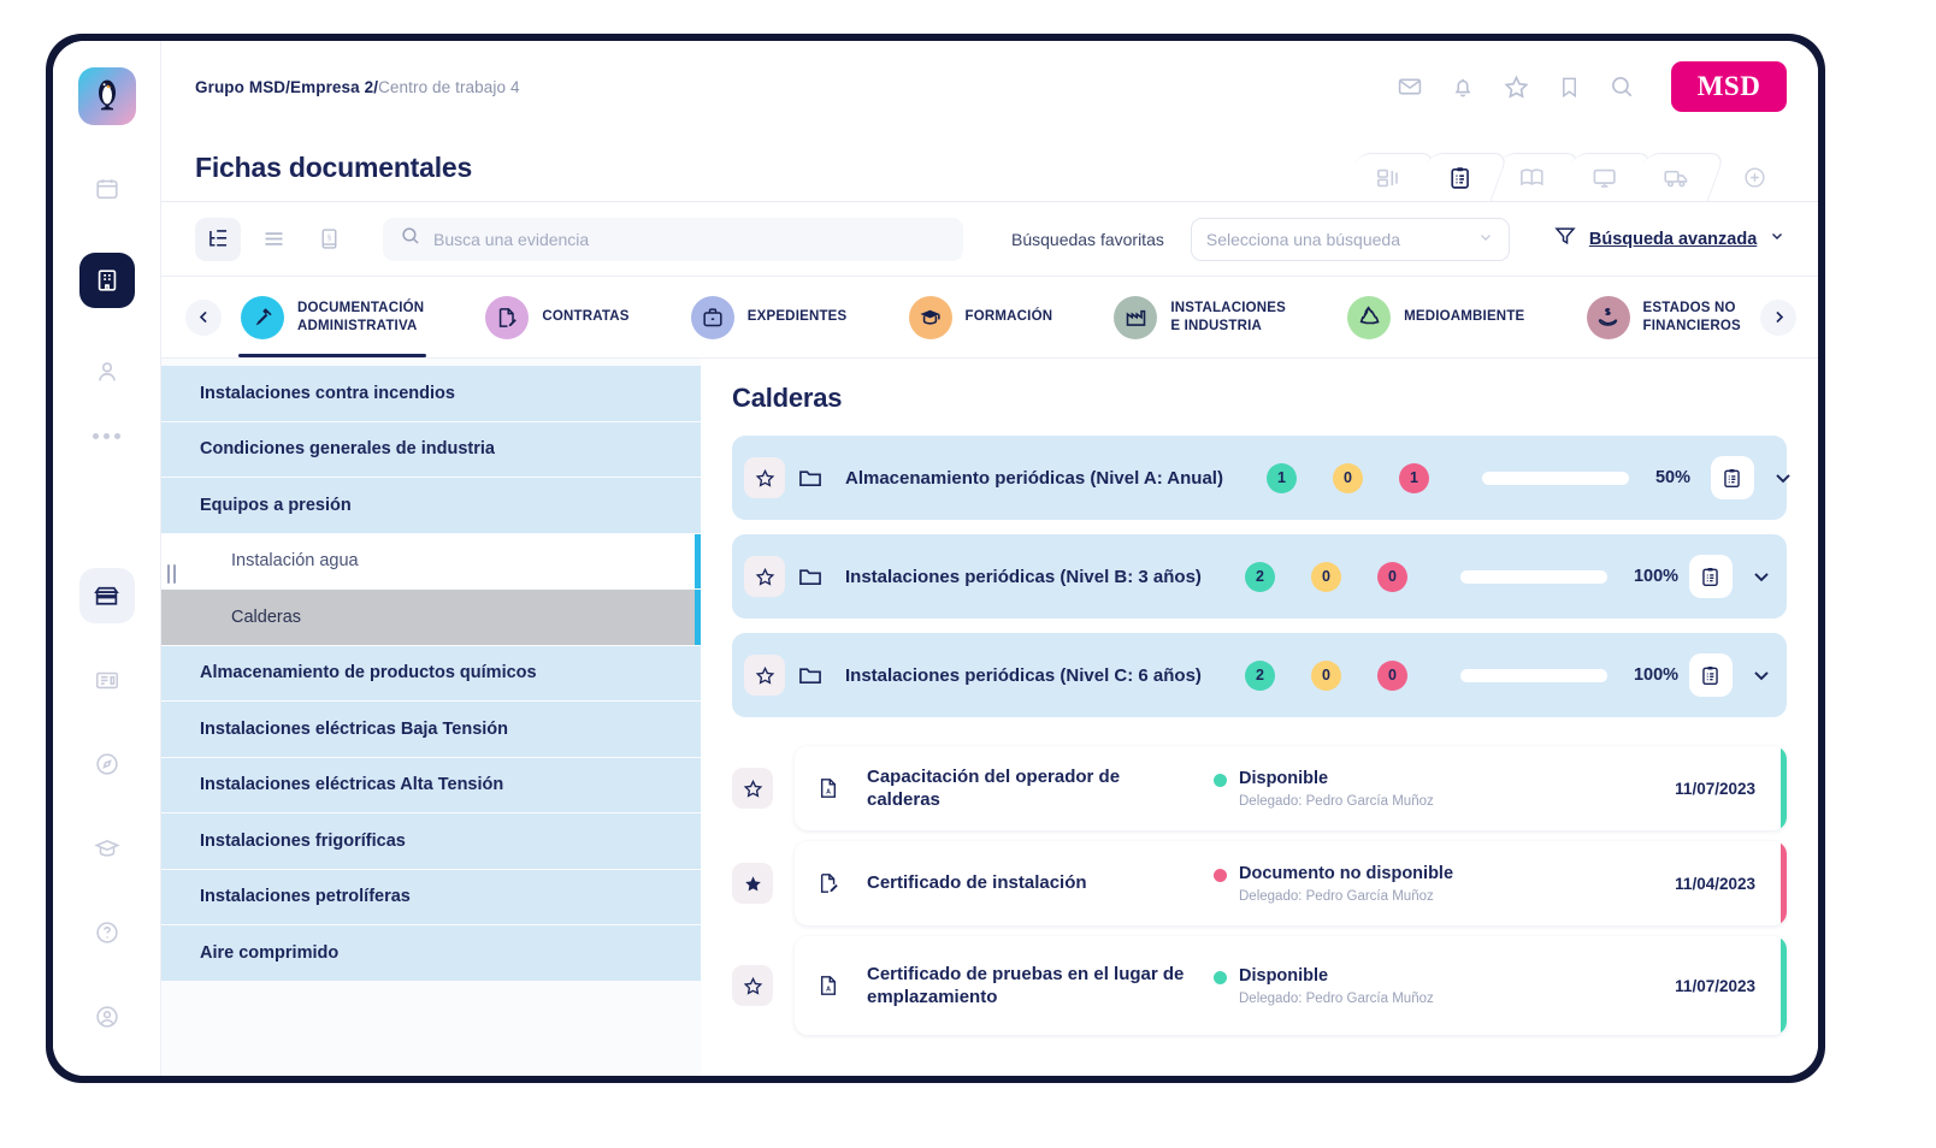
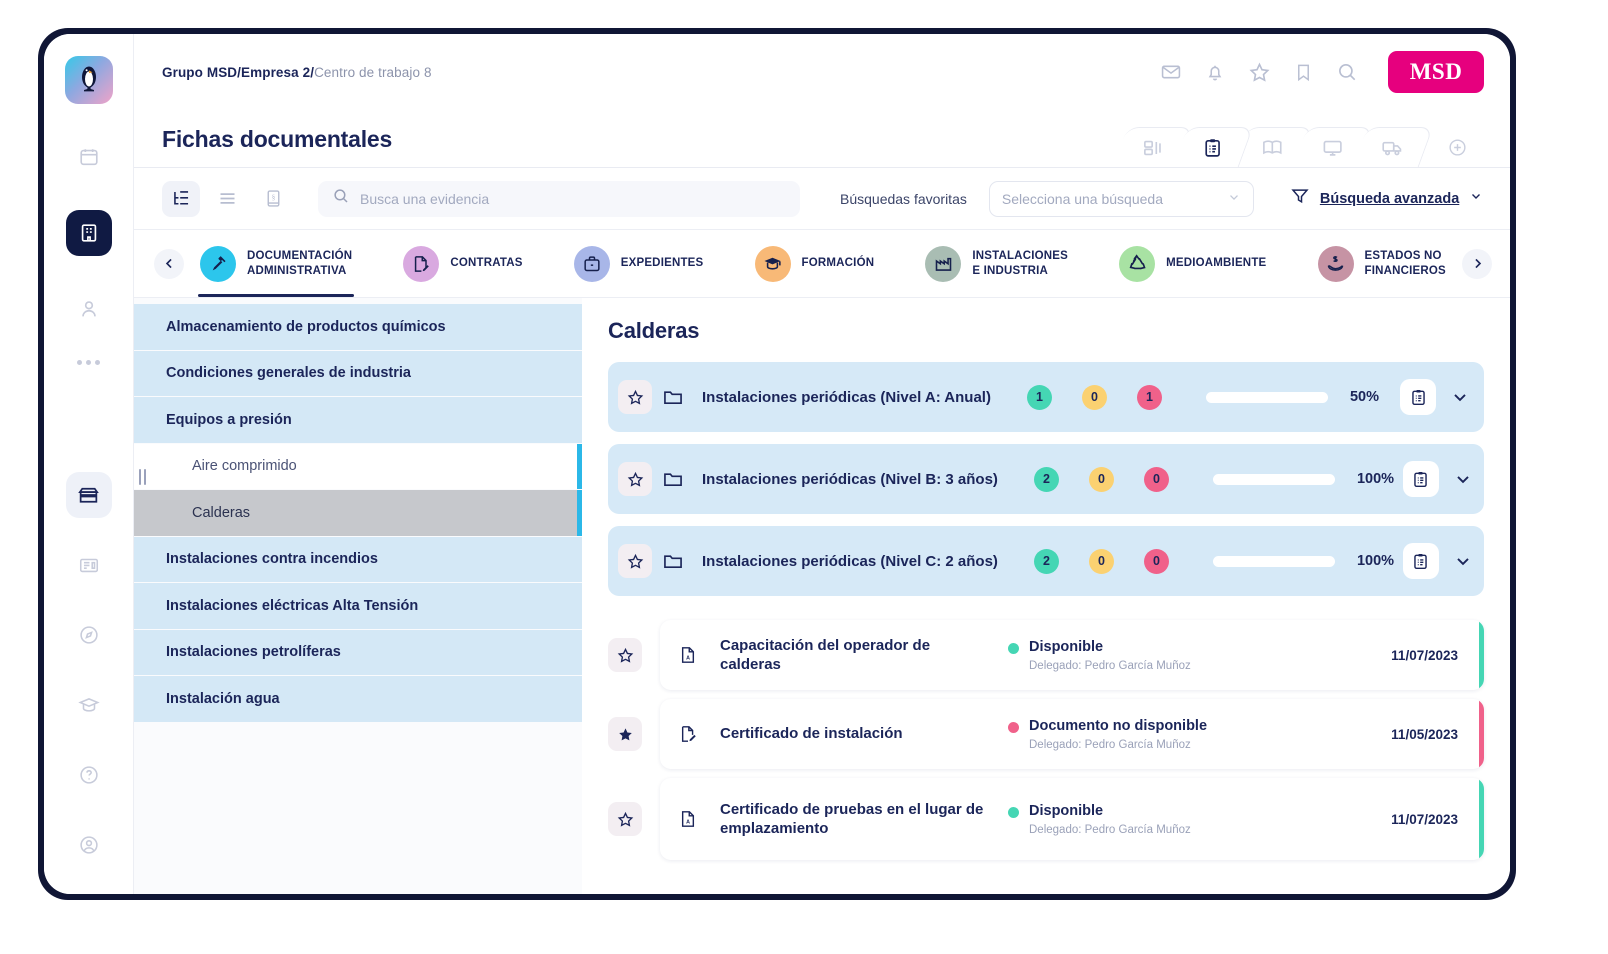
- Grupo MSD/Empresa 2/Centro de trabajo 4
+ Grupo MSD/Empresa 2/Centro de trabajo 8
  MSD
  Fichas documentales
  §
  Busca una evidencia
  Búsquedas favoritas
  Selecciona una búsqueda
  Búsqueda avanzada
  DOCUMENTACIÓN
  ADMINISTRATIVA
  CONTRATAS
  EXPEDIENTES
  FORMACIÓN
  INSTALACIONES
  E INDUSTRIA
  MEDIOAMBIENTE
  ESTADOS NO
  FINANCIEROS
- Instalaciones contra incendios
+ Almacenamiento de productos químicos
  Condiciones generales de industria
  Equipos a presión
- Instalación agua
+ Aire comprimido
  Calderas
- Almacenamiento de productos químicos
+ Instalaciones contra incendios
- Instalaciones eléctricas Baja Tensión
  Instalaciones eléctricas Alta Tensión
- Instalaciones frigoríficas
  Instalaciones petrolíferas
- Aire comprimido
+ Instalación agua
  Calderas
- Almacenamiento periódicas (Nivel A: Anual)
+ Instalaciones periódicas (Nivel A: Anual)
  1
  0
  1
  50%
  Instalaciones periódicas (Nivel B: 3 años)
  2
  0
  0
  100%
- Instalaciones periódicas (Nivel C: 6 años)
+ Instalaciones periódicas (Nivel C: 2 años)
  2
  0
  0
  100%
  Capacitación del operador de calderas
  Disponible
  Delegado: Pedro García Muñoz
  11/07/2023
  Certificado de instalación
  Documento no disponible
  Delegado: Pedro García Muñoz
- 11/04/2023
+ 11/05/2023
  Certificado de pruebas en el lugar de emplazamiento
  Disponible
  Delegado: Pedro García Muñoz
  11/07/2023
